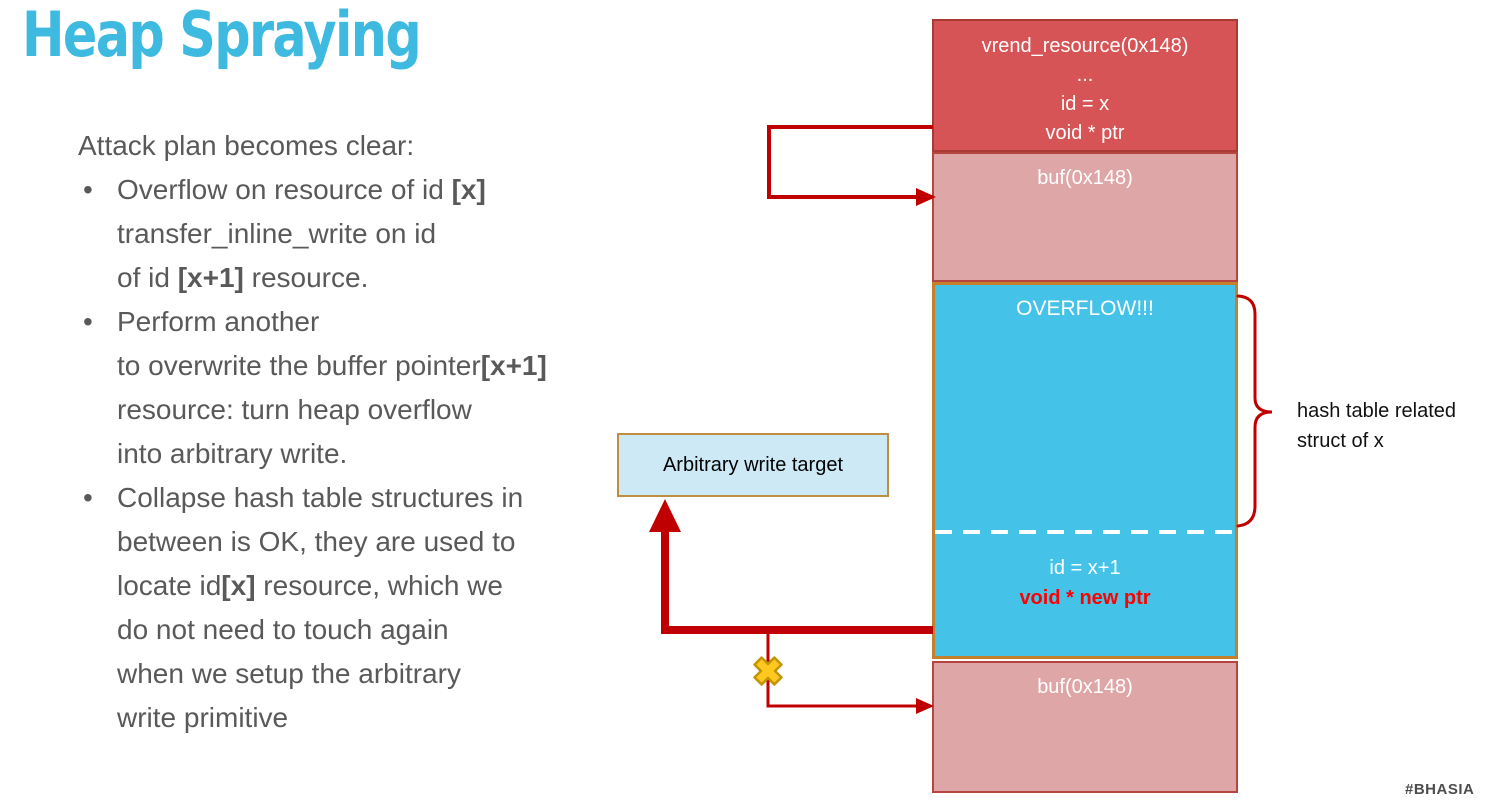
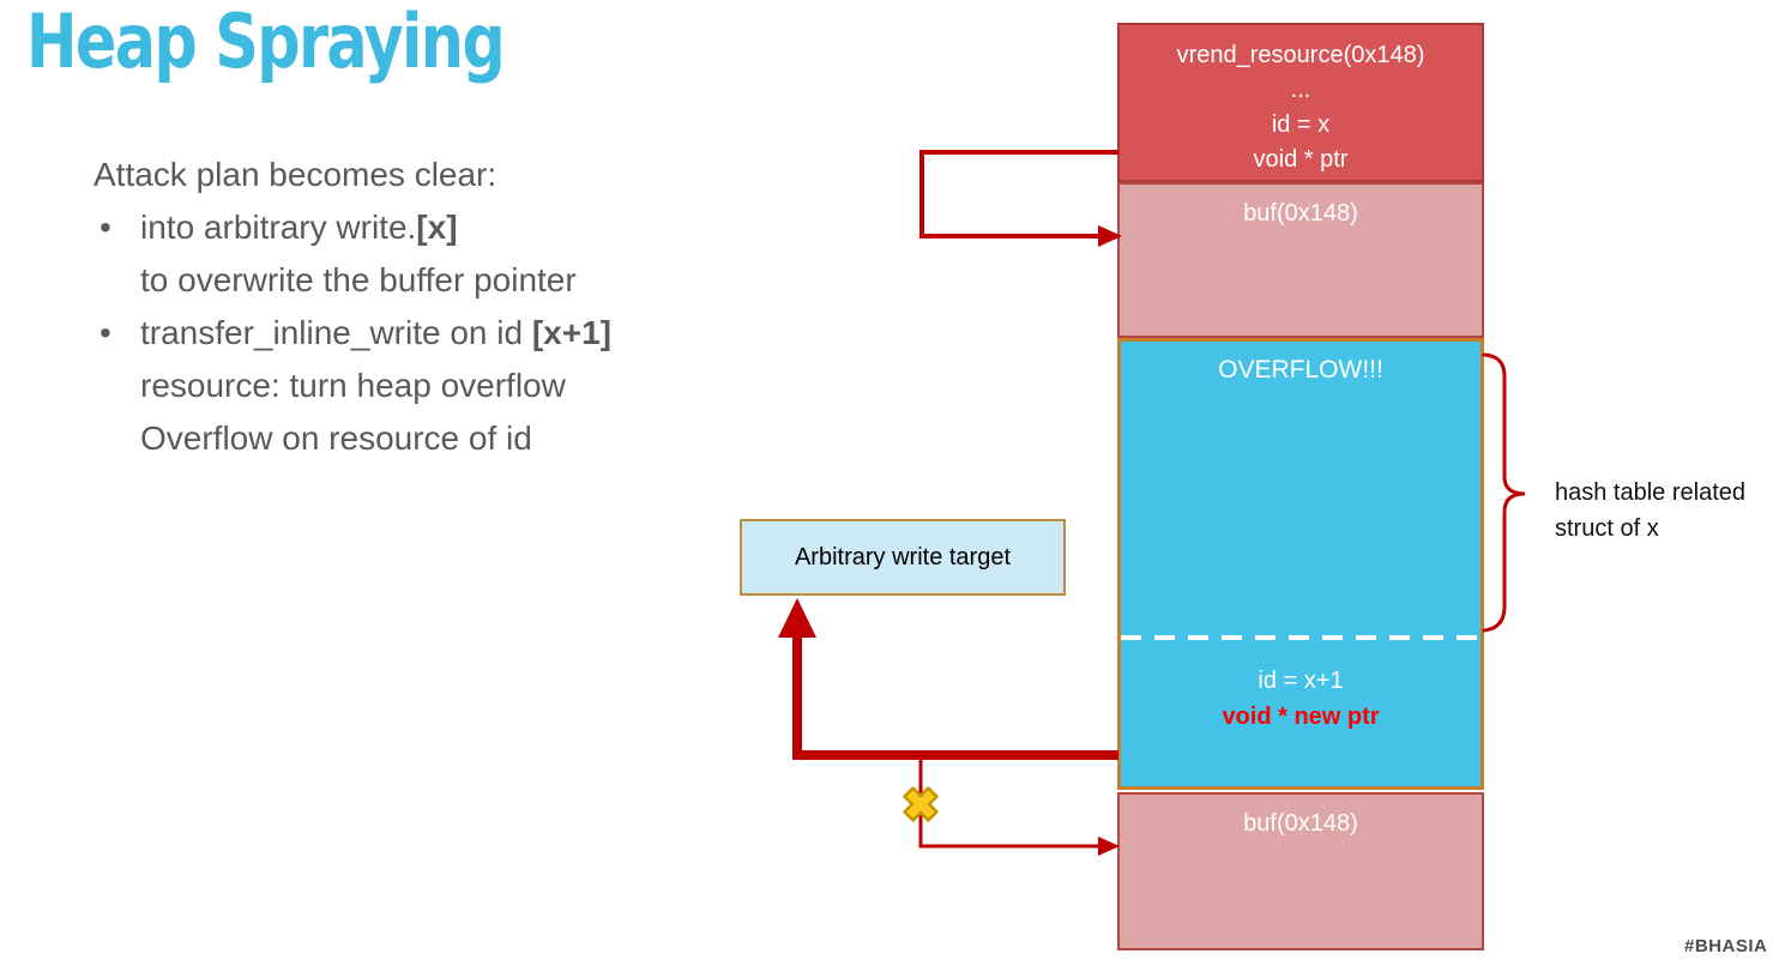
  Heap Spraying
  Attack plan becomes clear:
- Overflow on resource of id [x]
+ into arbitrary write.[x]
- transfer_inline_write on id
+ to overwrite the buffer pointer
- of id [x+1] resource.
- Perform another
- to overwrite the buffer pointer[x+1]
+ transfer_inline_write on id [x+1]
  resource: turn heap overflow
- into arbitrary write.
+ Overflow on resource of id
- Collapse hash table structures in
- between is OK, they are used to
- locate id[x] resource, which we
- do not need to touch again
- when we setup the arbitrary
- write primitive
  vrend_resource(0x148)
  ...
  id = x
  void * ptr
  buf(0x148)
  OVERFLOW!!!
  id = x+1
  void * new ptr
  buf(0x148)
  Arbitrary write target
  hash table related
  struct of x
  #BHASIA
